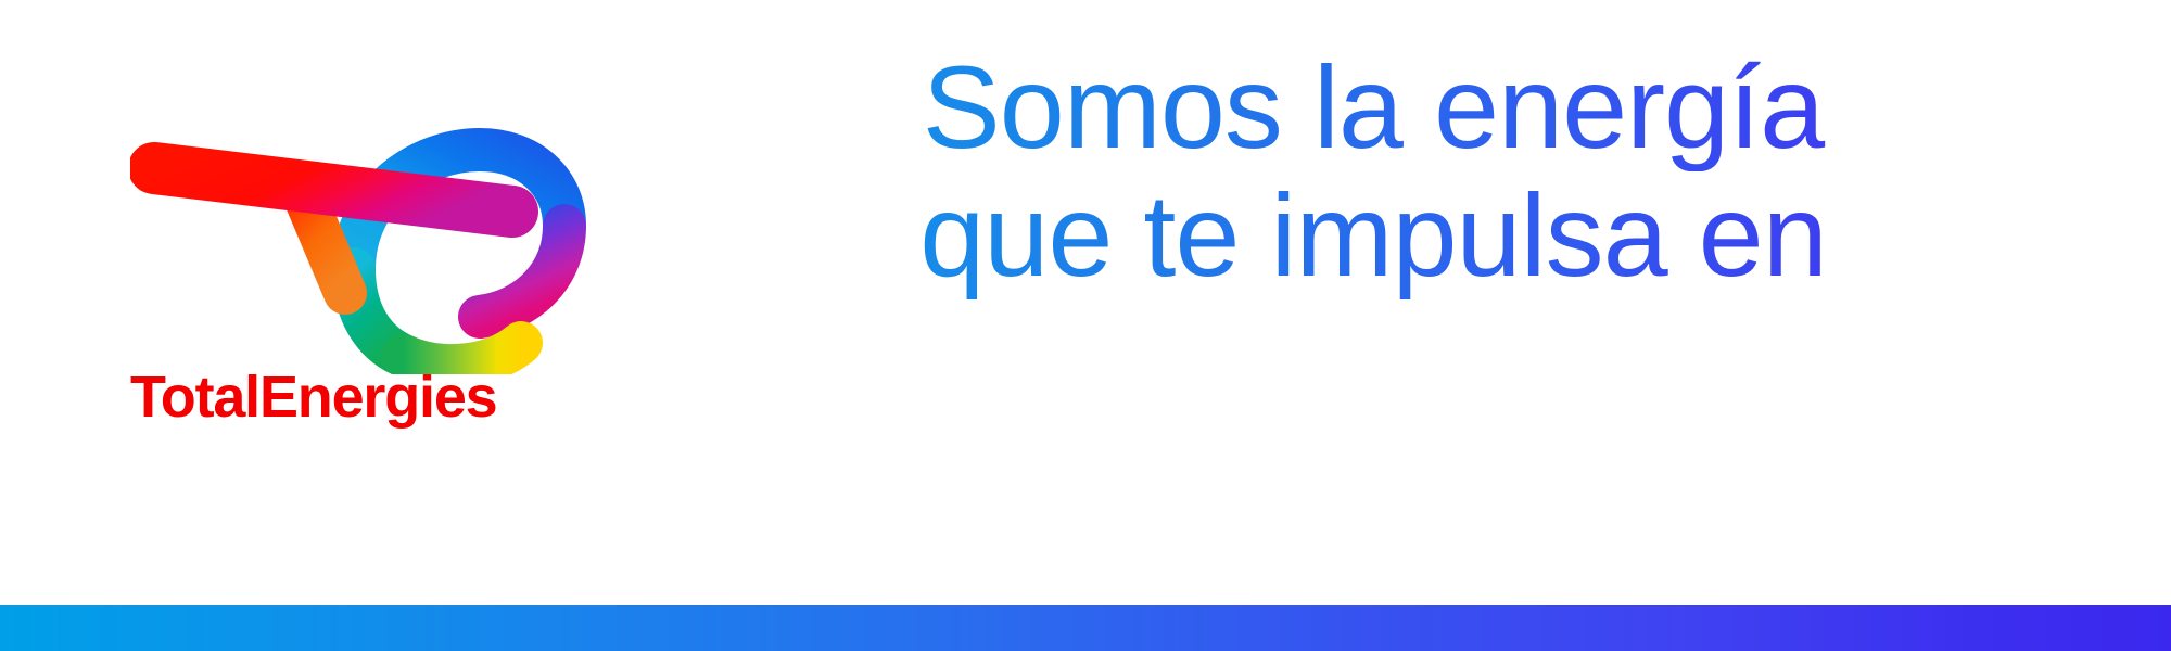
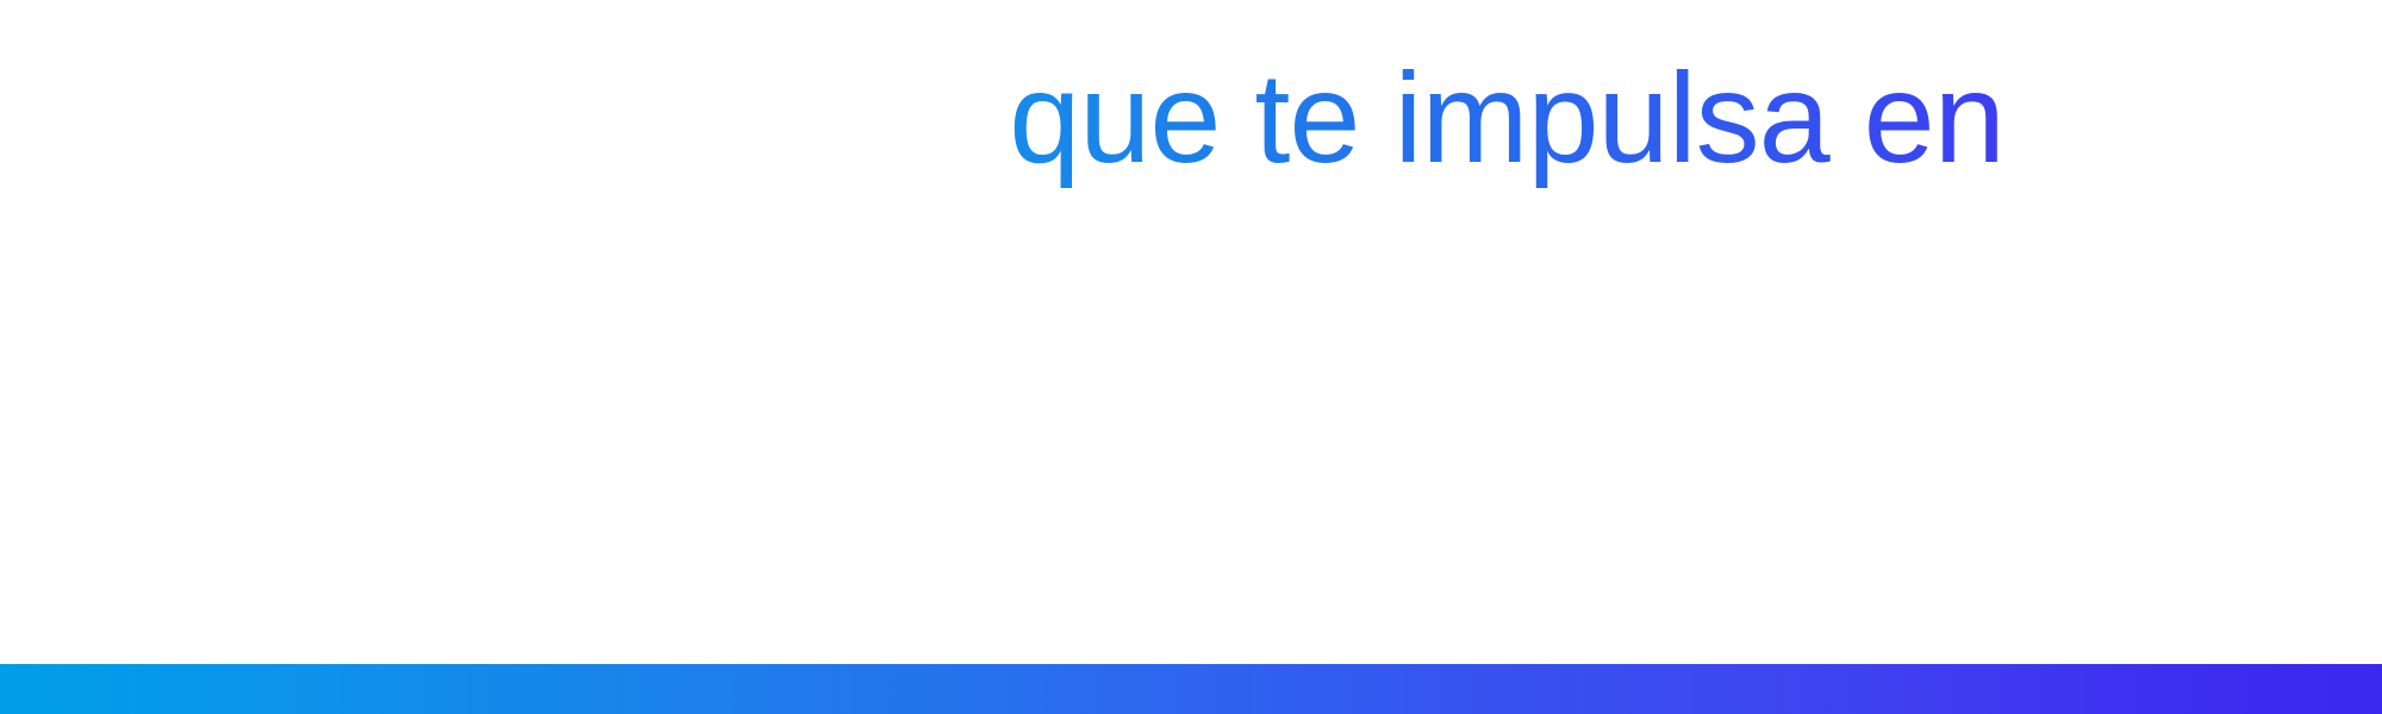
- TotalEnergies
- Somos la energía
  que te impulsa en
